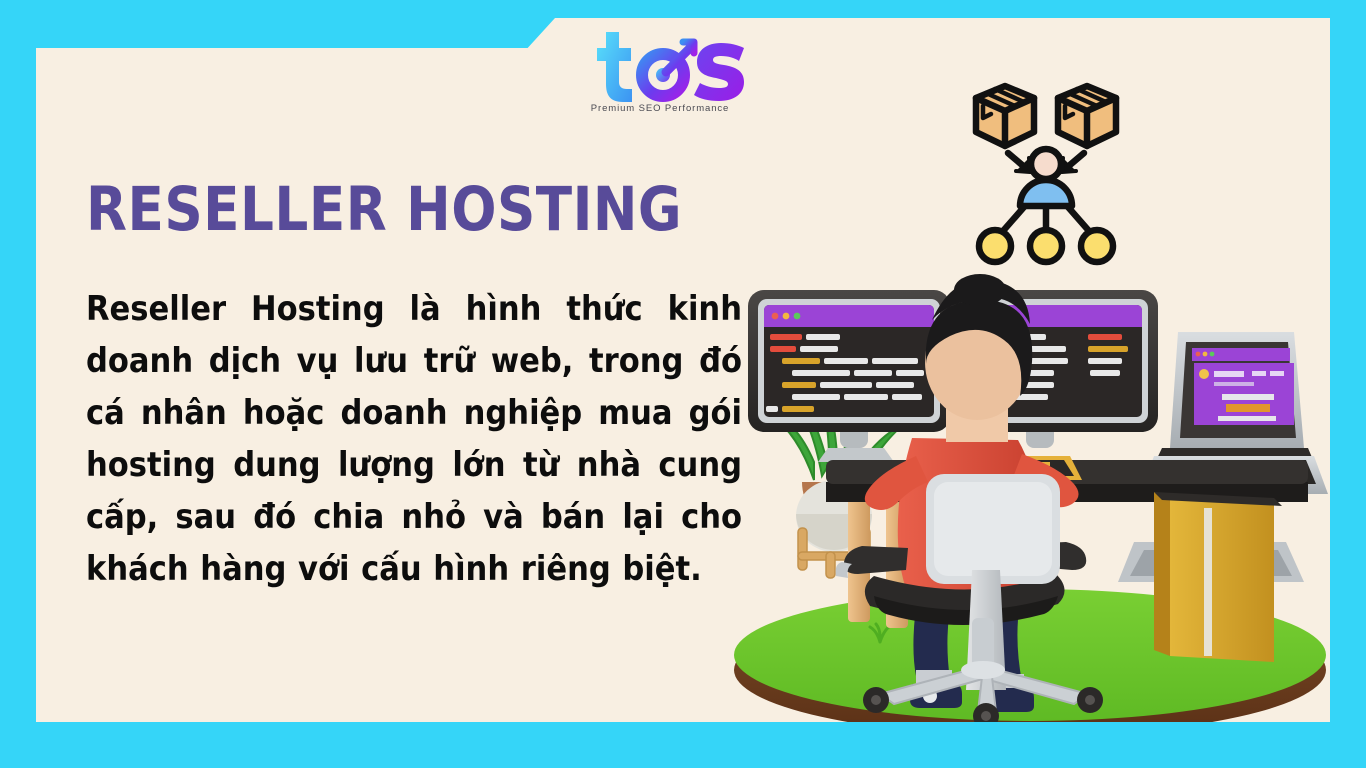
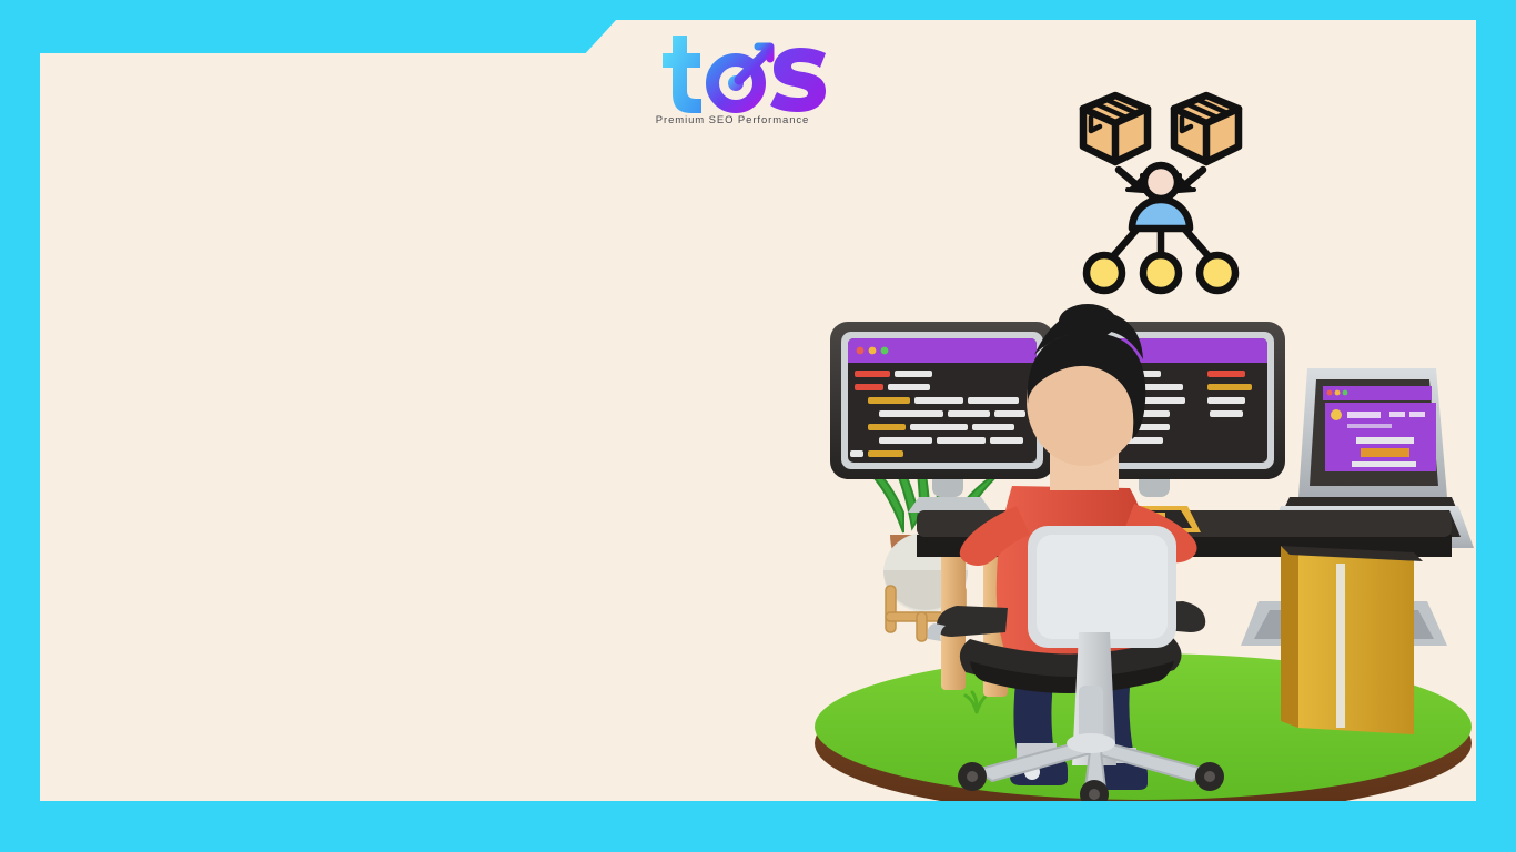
  Premium SEO Performance
- RESELLER HOSTING
- Reseller Hosting là hình thức kinh doanh dịch vụ lưu trữ web, trong đó cá nhân hoặc doanh nghiệp mua gói hosting dung lượng lớn từ nhà cung cấp, sau đó chia nhỏ và bán lại cho khách hàng với cấu hình riêng biệt.
